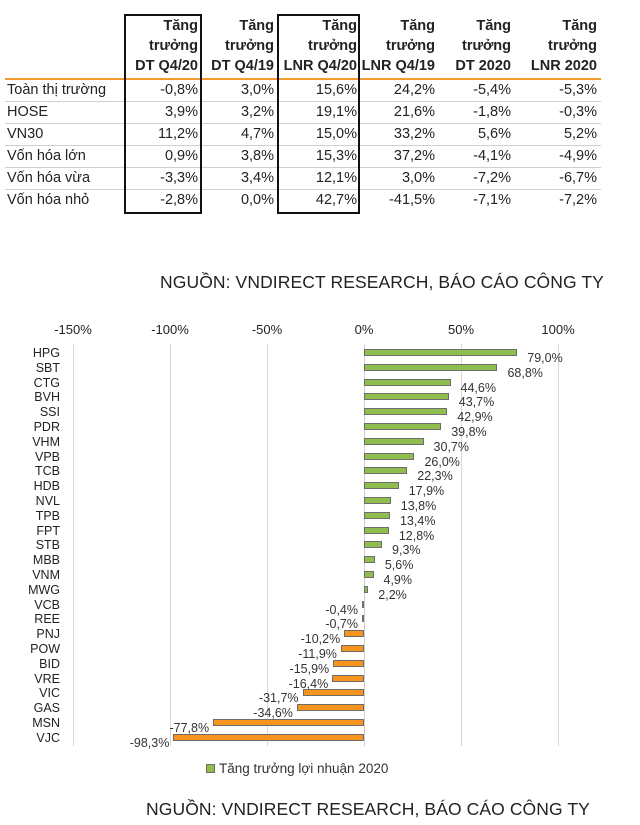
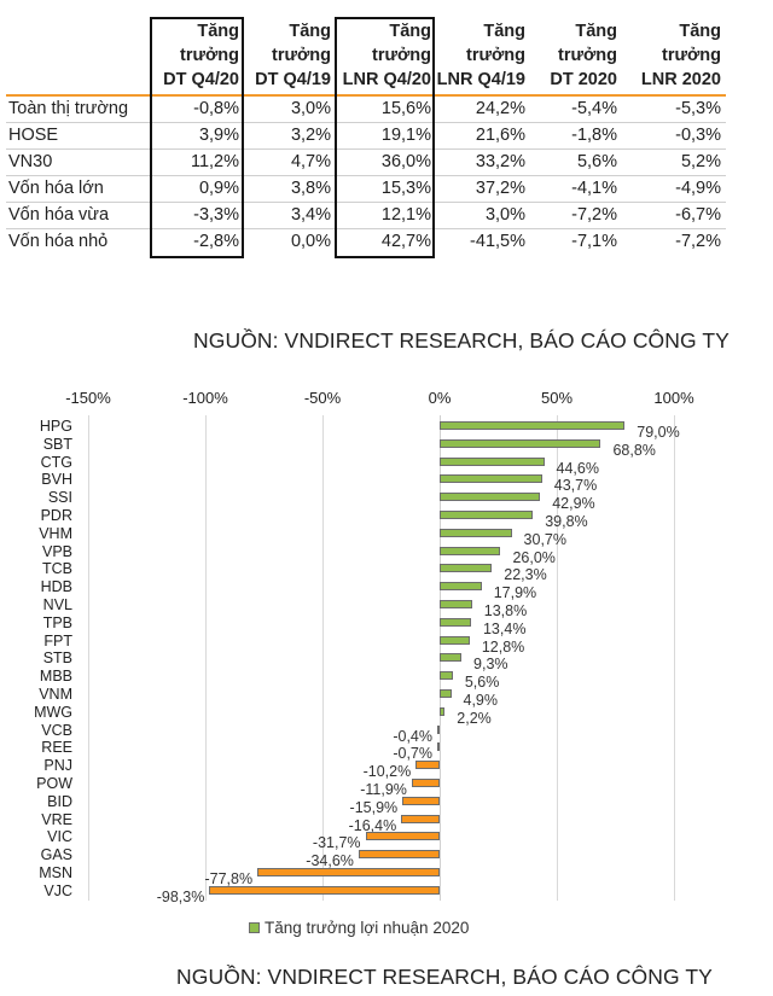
  	TăngtrưởngDT Q4/20	TăngtrưởngDT Q4/19	TăngtrưởngLNR Q4/20	TăngtrưởngLNR Q4/19	TăngtrưởngDT 2020	TăngtrưởngLNR 2020
  Toàn thị trường	-0,8%	3,0%	15,6%	24,2%	-5,4%	-5,3%
  HOSE	3,9%	3,2%	19,1%	21,6%	-1,8%	-0,3%
- VN30	11,2%	4,7%	15,0%	33,2%	5,6%	5,2%
+ VN30	11,2%	4,7%	36,0%	33,2%	5,6%	5,2%
  Vốn hóa lớn	0,9%	3,8%	15,3%	37,2%	-4,1%	-4,9%
  Vốn hóa vừa	-3,3%	3,4%	12,1%	3,0%	-7,2%	-6,7%
  Vốn hóa nhỏ	-2,8%	0,0%	42,7%	-41,5%	-7,1%	-7,2%
  NGUỒN: VNDIRECT RESEARCH, BÁO CÁO CÔNG TY
  -150%
  -100%
  -50%
  0%
  50%
  100%
  HPG
  79,0%
  SBT
  68,8%
  CTG
  44,6%
  BVH
  43,7%
  SSI
  42,9%
  PDR
  39,8%
  VHM
  30,7%
  VPB
  26,0%
  TCB
  22,3%
  HDB
  17,9%
  NVL
  13,8%
  TPB
  13,4%
  FPT
  12,8%
  STB
  9,3%
  MBB
  5,6%
  VNM
  4,9%
  MWG
  2,2%
  VCB
  -0,4%
  REE
  -0,7%
  PNJ
  -10,2%
  POW
  -11,9%
  BID
  -15,9%
  VRE
  -16,4%
  VIC
  -31,7%
  GAS
  -34,6%
  MSN
  -77,8%
  VJC
  -98,3%
  Tăng trưởng lợi nhuận 2020
  NGUỒN: VNDIRECT RESEARCH, BÁO CÁO CÔNG TY
